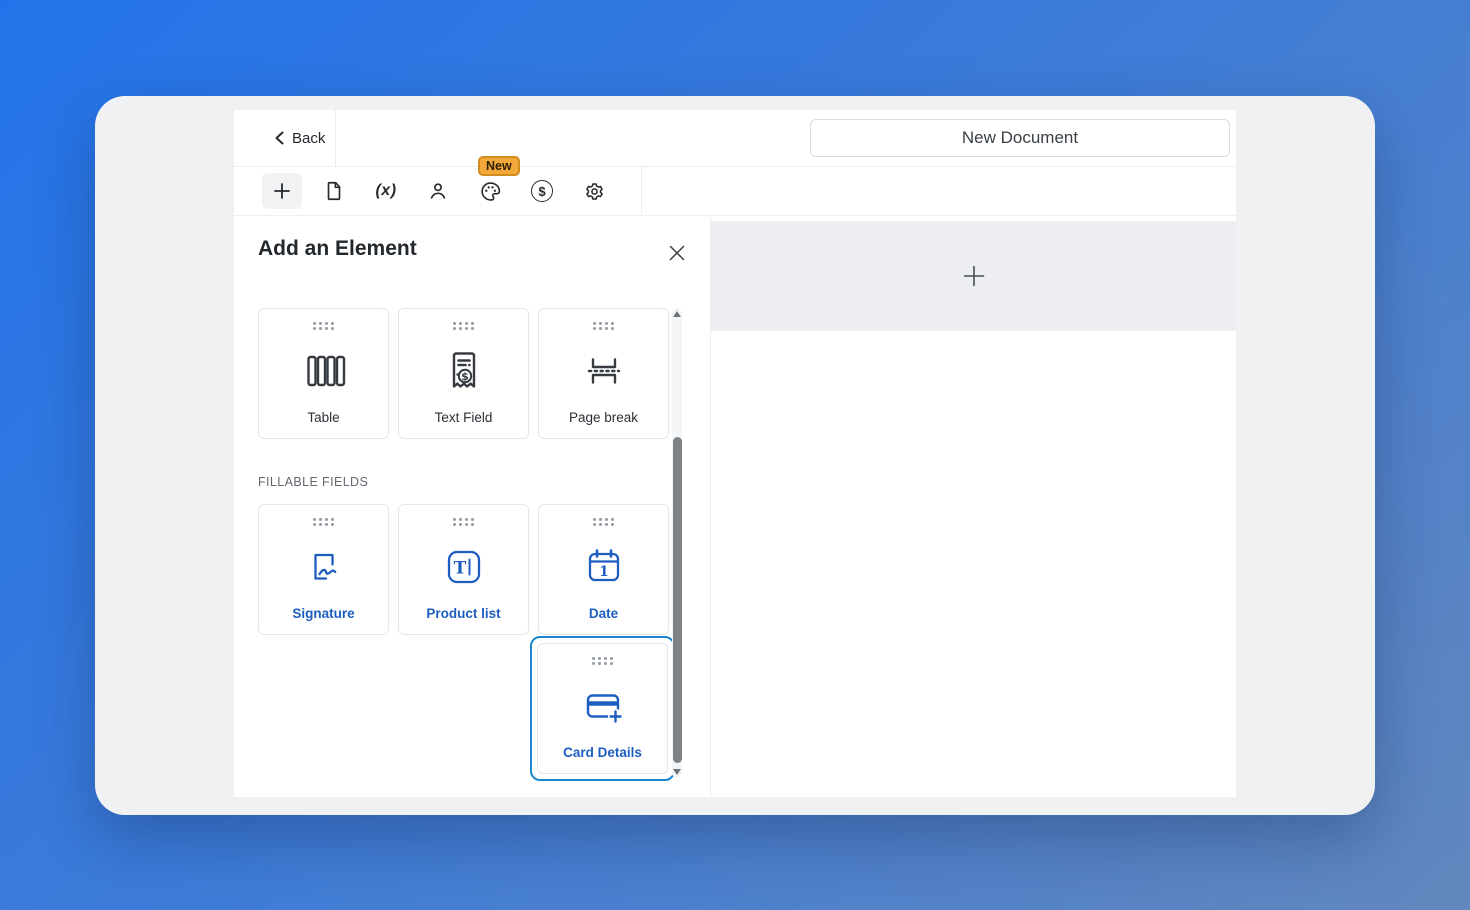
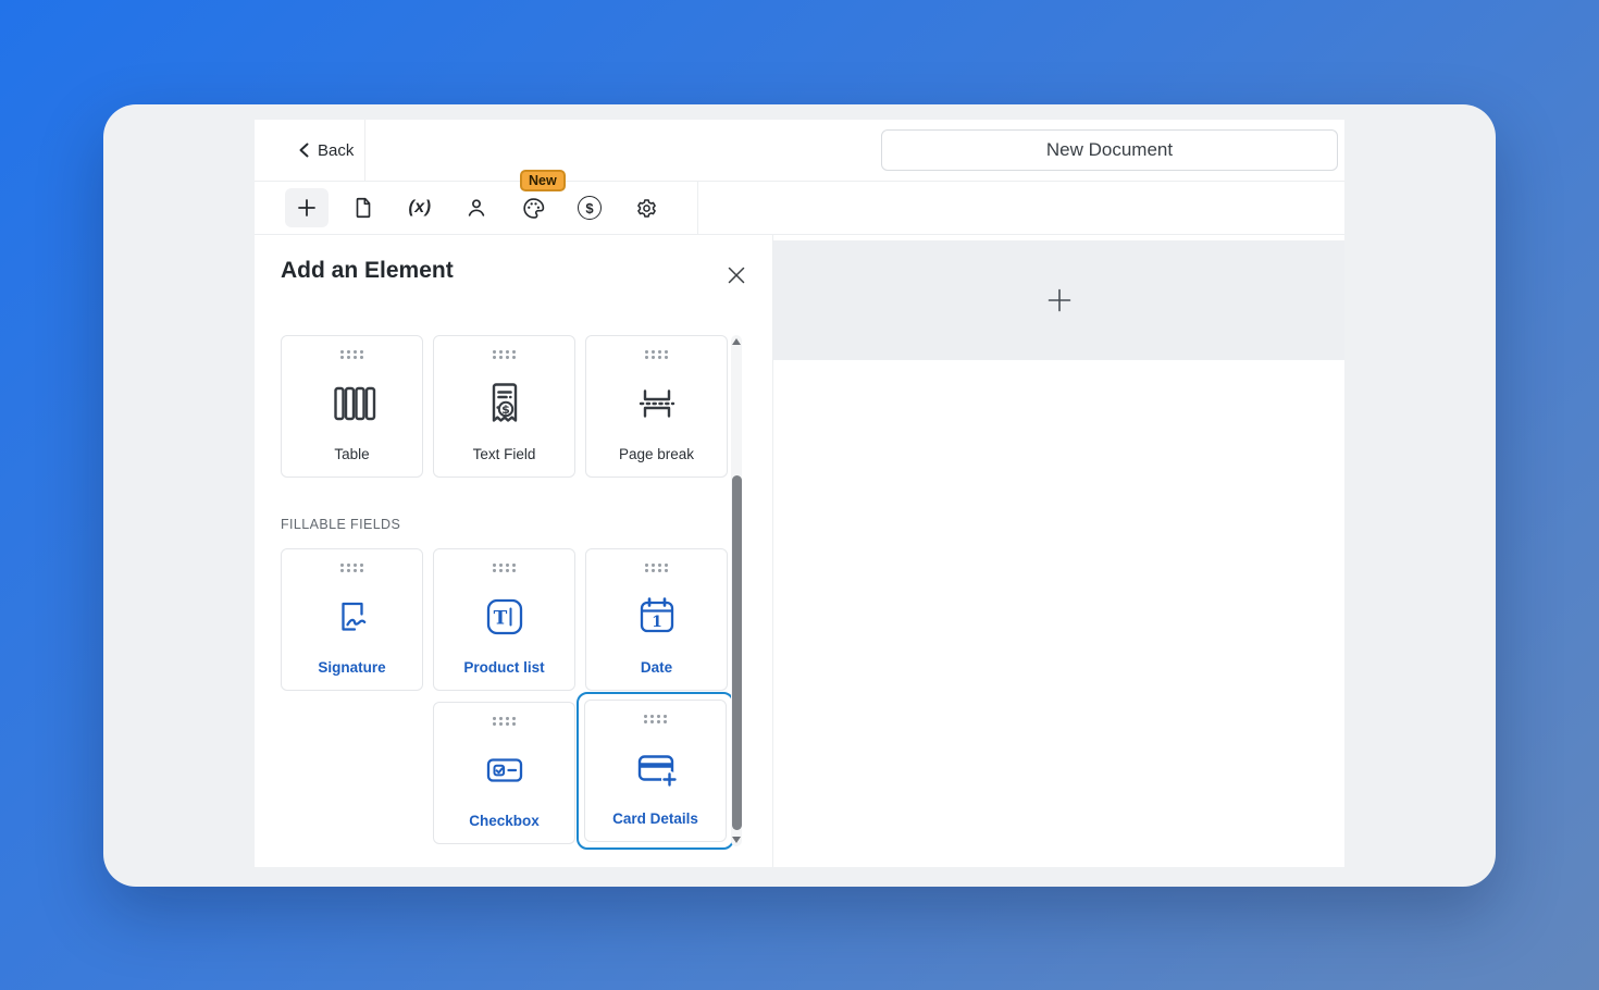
  Back
  New Document
  (x)
  $
  New
  Add an Element
  Table
  $
  Text Field
  Page break
  FILLABLE FIELDS
  Signature
  T
  Product list
  1
  Date
+ Checkbox
  Card Details
